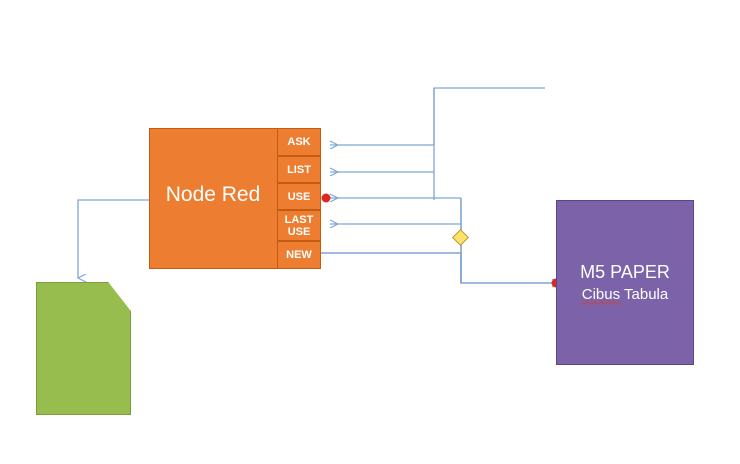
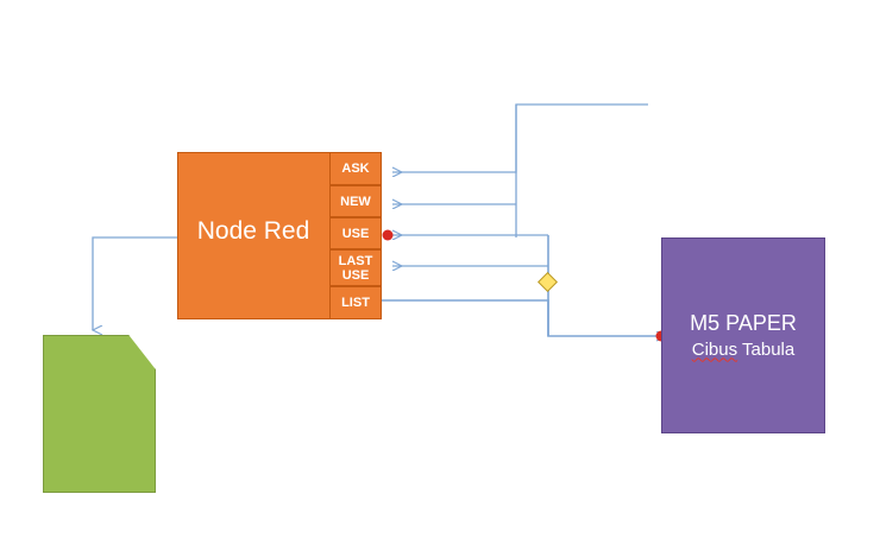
  Node Red
  ASK
- LIST
+ NEW
  USE
  LAST
  USE
- NEW
+ LIST
  M5 PAPER
  Cibus Tabula
